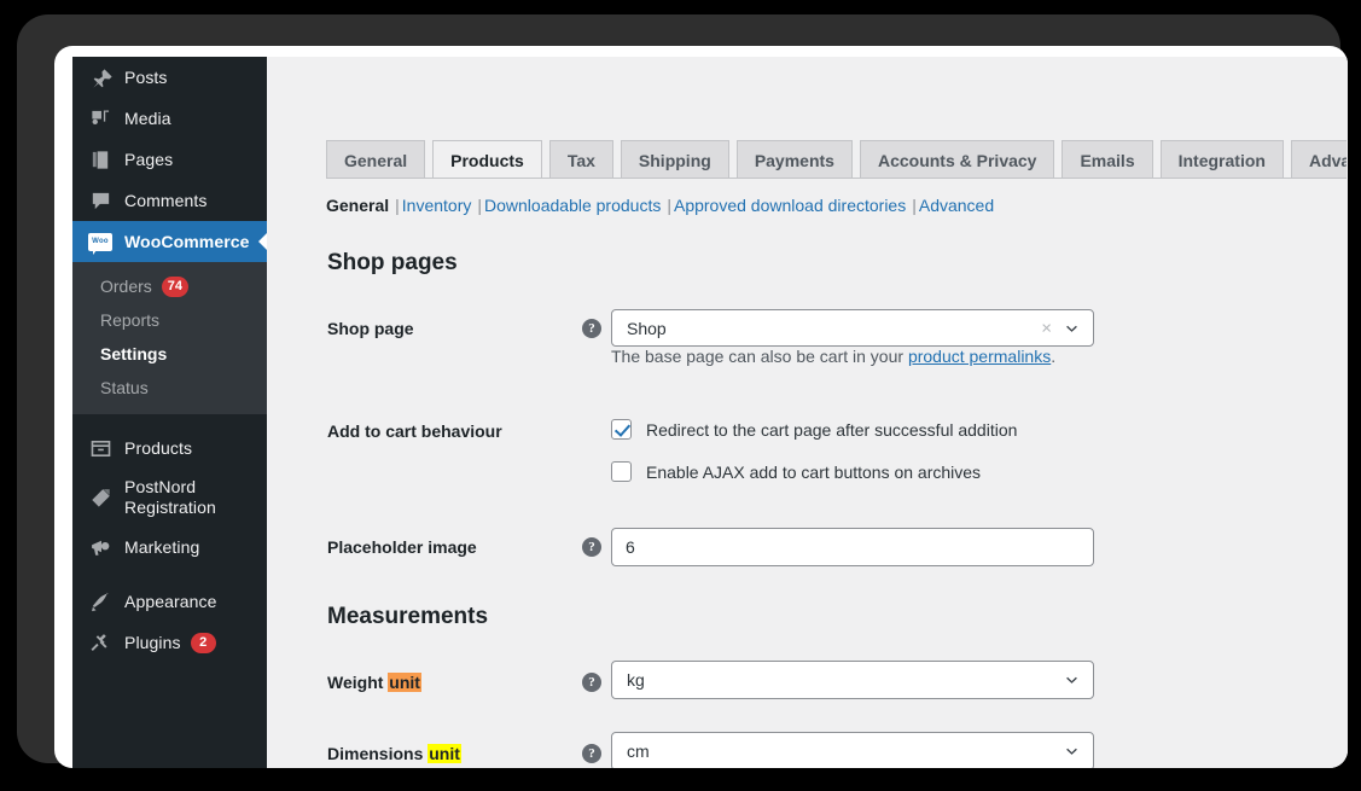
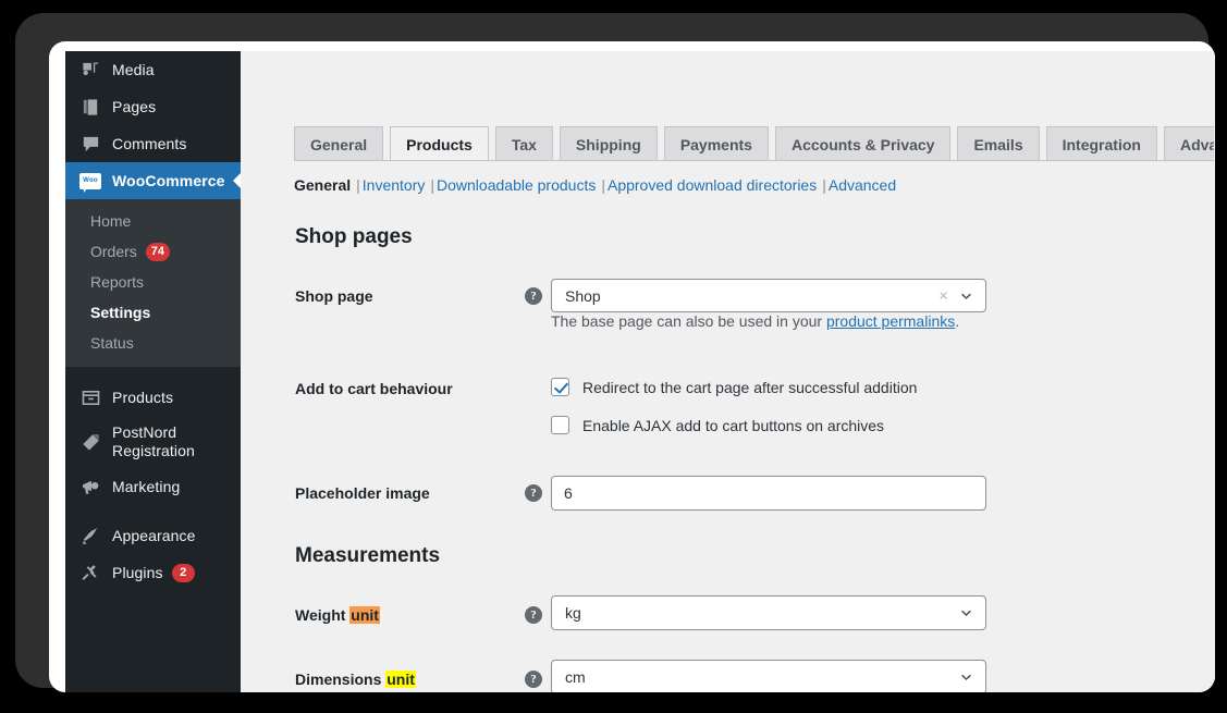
- Posts
  Media
  Pages
  Comments
  WooCommerce
+ Home
  Orders
  74
  Reports
  Settings
  Status
  Products
  PostNord Registration
  Marketing
  Appearance
  Plugins
  2
  General
  Products
  Tax
  Shipping
  Payments
  Accounts & Privacy
  Emails
  Integration
  General | Inventory | Downloadable products | Approved download directories | Advanced
  Shop pages
  Shop page
  ?
  Shop
  ×
- The base page can also be cart in your product permalinks.
+ The base page can also be used in your product permalinks.
  Add to cart behaviour
  Redirect to the cart page after successful addition
  Enable AJAX add to cart buttons on archives
  Placeholder image
  ?
  6
  Measurements
  Weight unit
  ?
  kg
  Dimensions unit
  ?
  cm
